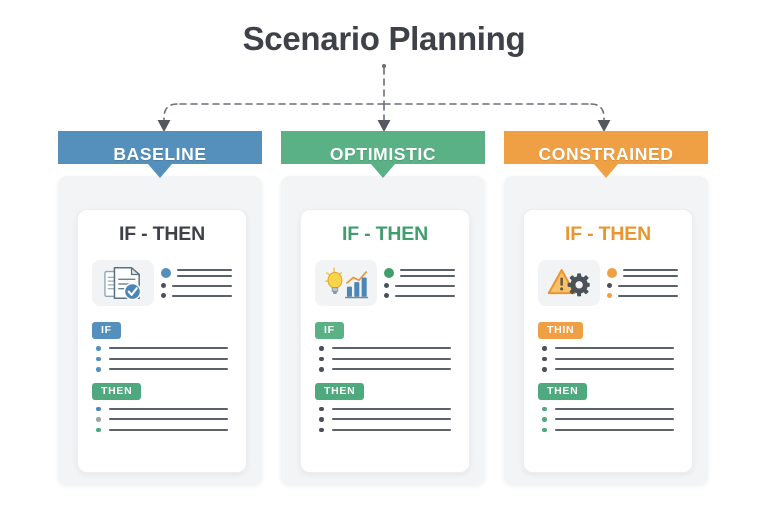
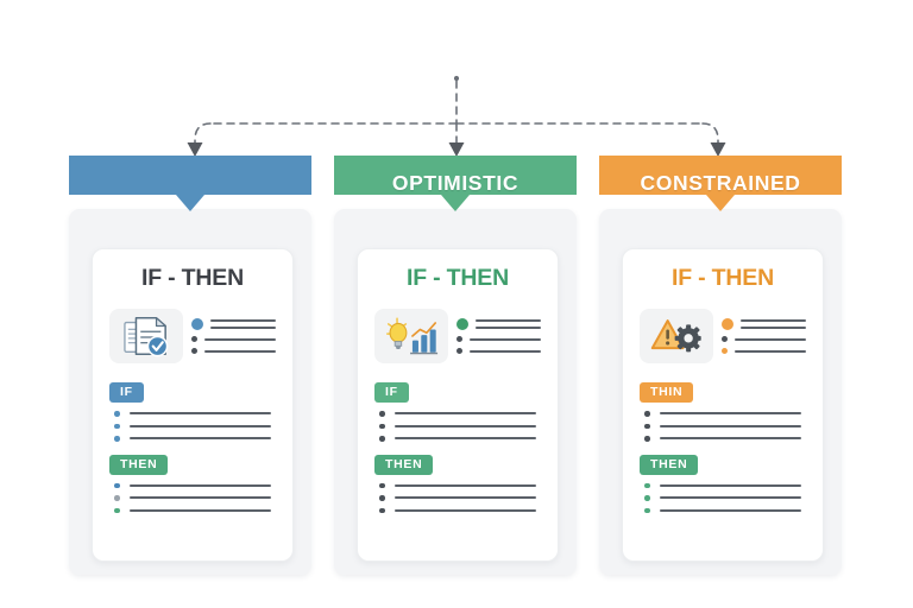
- Scenario Planning
- BASELINE
  IF - THEN
  IF
  THEN
  OPTIMISTIC
  IF - THEN
  IF
  THEN
  CONSTRAINED
  IF - THEN
  THIN
  THEN
